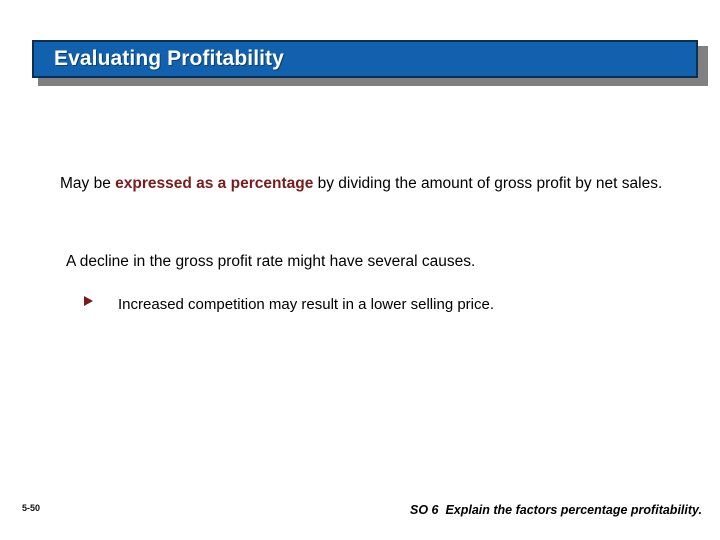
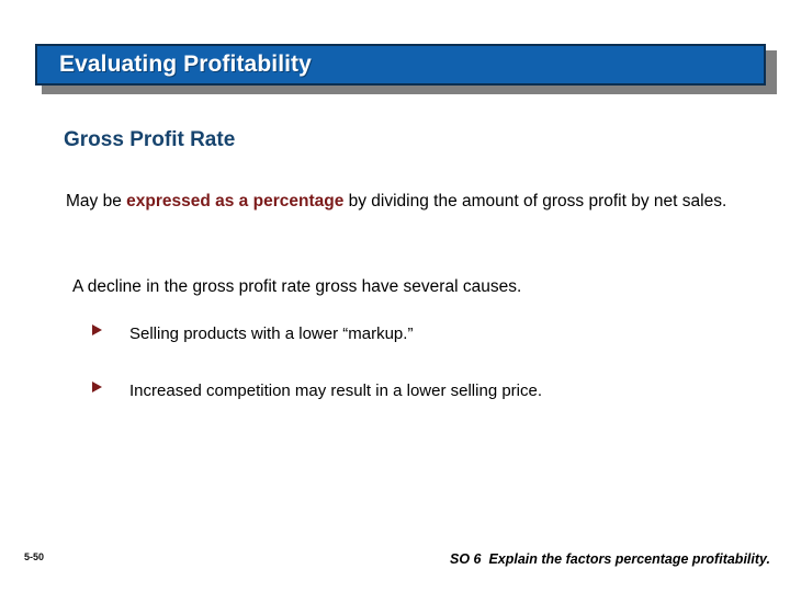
  Evaluating Profitability
+ Gross Profit Rate
  May be expressed as a percentage by dividing the amount of gross profit by net sales.
- A decline in the gross profit rate might have several causes.
+ A decline in the gross profit rate gross have several causes.
+ Selling products with a lower “markup.”
  Increased competition may result in a lower selling price.
  5-50
  SO 6 Explain the factors percentage profitability.
